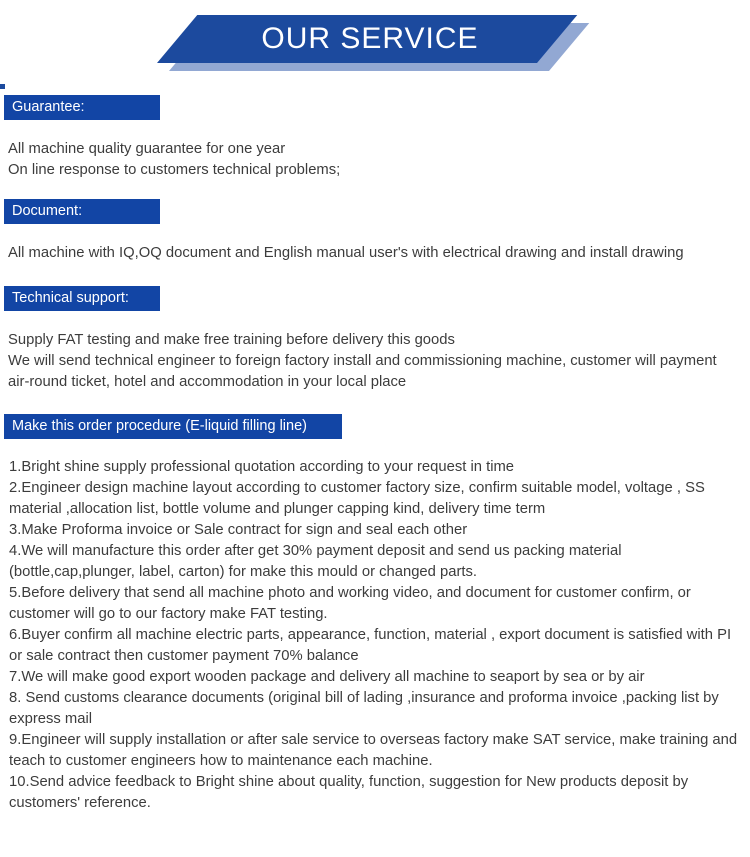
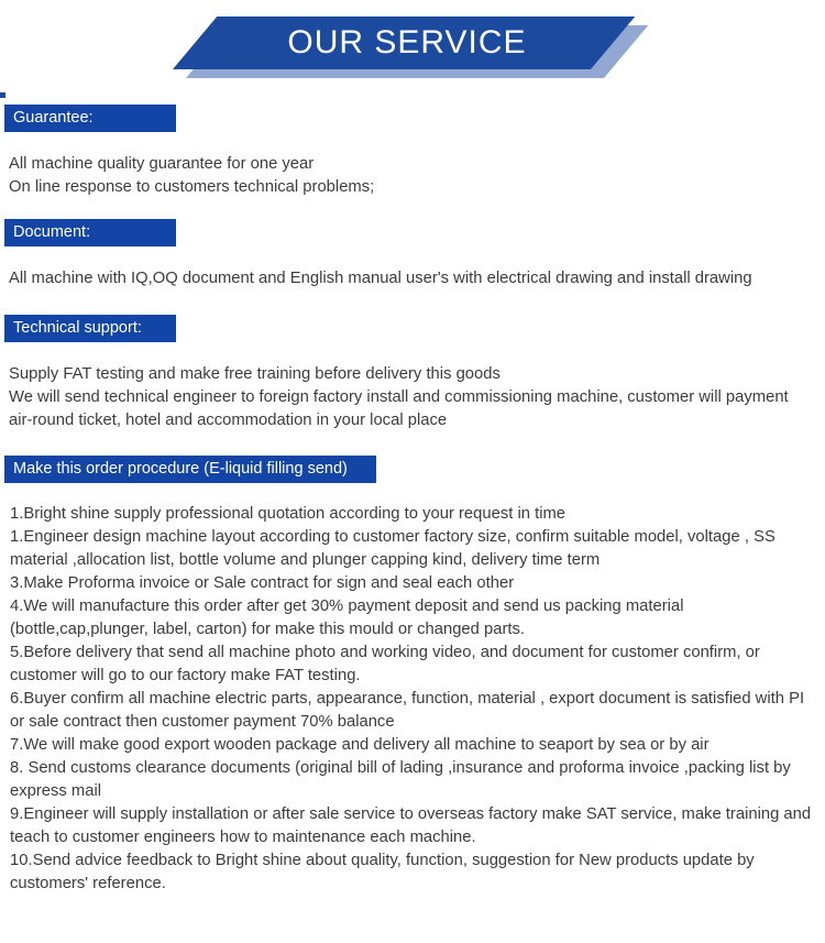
  OUR SERVICE
  Guarantee:
  All machine quality guarantee for one year
  On line response to customers technical problems;
  Document:
  All machine with IQ,OQ document and English manual user's with electrical drawing and install drawing
  Technical support:
  Supply FAT testing and make free training before delivery this goods
  We will send technical engineer to foreign factory install and commissioning machine, customer will payment
  air-round ticket, hotel and accommodation in your local place
- Make this order procedure (E-liquid filling line)
+ Make this order procedure (E-liquid filling send)
  1.Bright shine supply professional quotation according to your request in time
- 2.Engineer design machine layout according to customer factory size, confirm suitable model, voltage , SS material ,allocation list, bottle volume and plunger capping kind, delivery time term
+ 1.Engineer design machine layout according to customer factory size, confirm suitable model, voltage , SS material ,allocation list, bottle volume and plunger capping kind, delivery time term
  3.Make Proforma invoice or Sale contract for sign and seal each other
  4.We will manufacture this order after get 30% payment deposit and send us packing material (bottle,cap,plunger, label, carton) for make this mould or changed parts.
  5.Before delivery that send all machine photo and working video, and document for customer confirm, or customer will go to our factory make FAT testing.
  6.Buyer confirm all machine electric parts, appearance, function, material , export document is satisfied with PI or sale contract then customer payment 70% balance
  7.We will make good export wooden package and delivery all machine to seaport by sea or by air
  8. Send customs clearance documents (original bill of lading ,insurance and proforma invoice ,packing list by express mail
  9.Engineer will supply installation or after sale service to overseas factory make SAT service, make training and teach to customer engineers how to maintenance each machine.
- 10.Send advice feedback to Bright shine about quality, function, suggestion for New products deposit by customers' reference.
+ 10.Send advice feedback to Bright shine about quality, function, suggestion for New products update by customers' reference.
